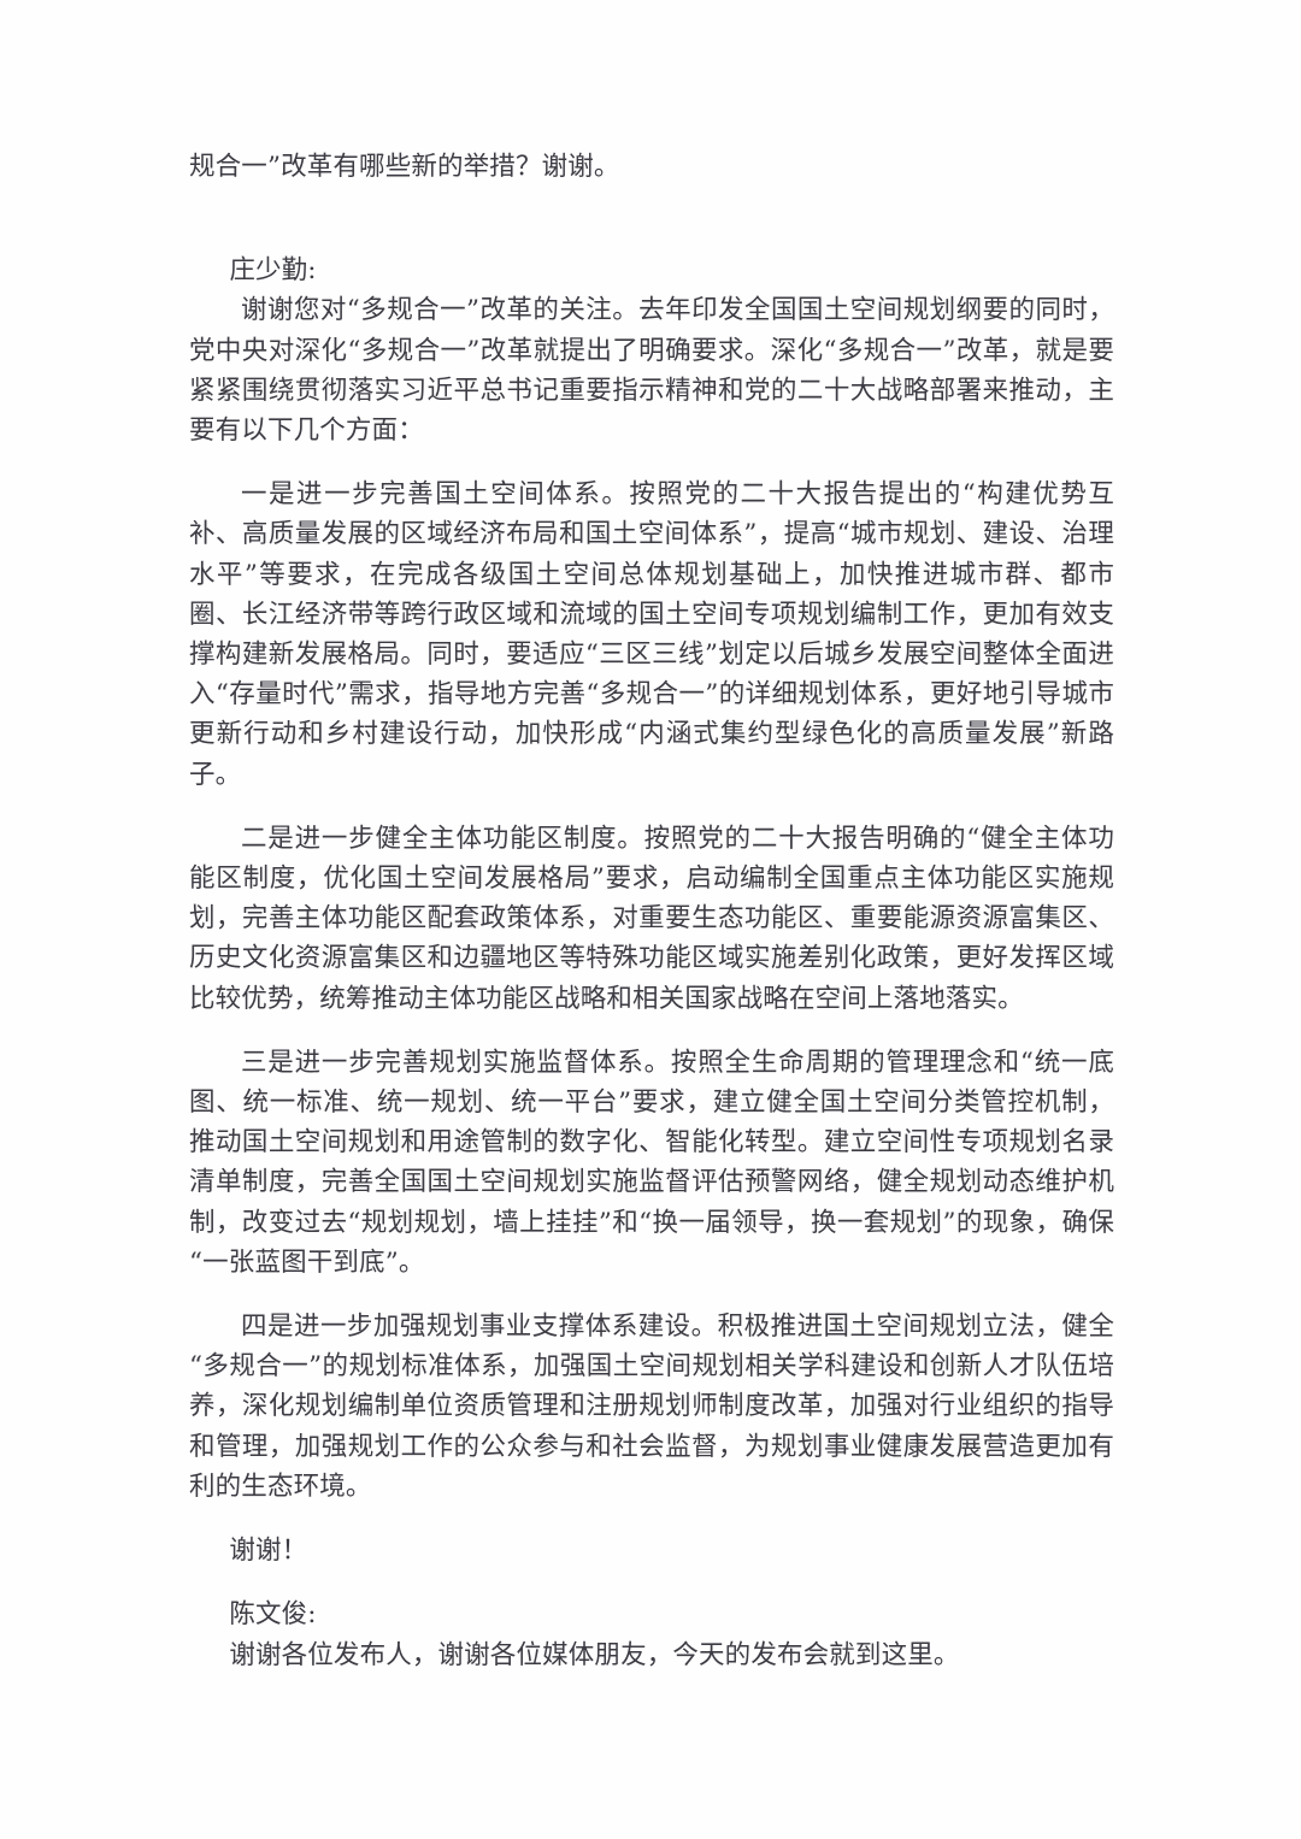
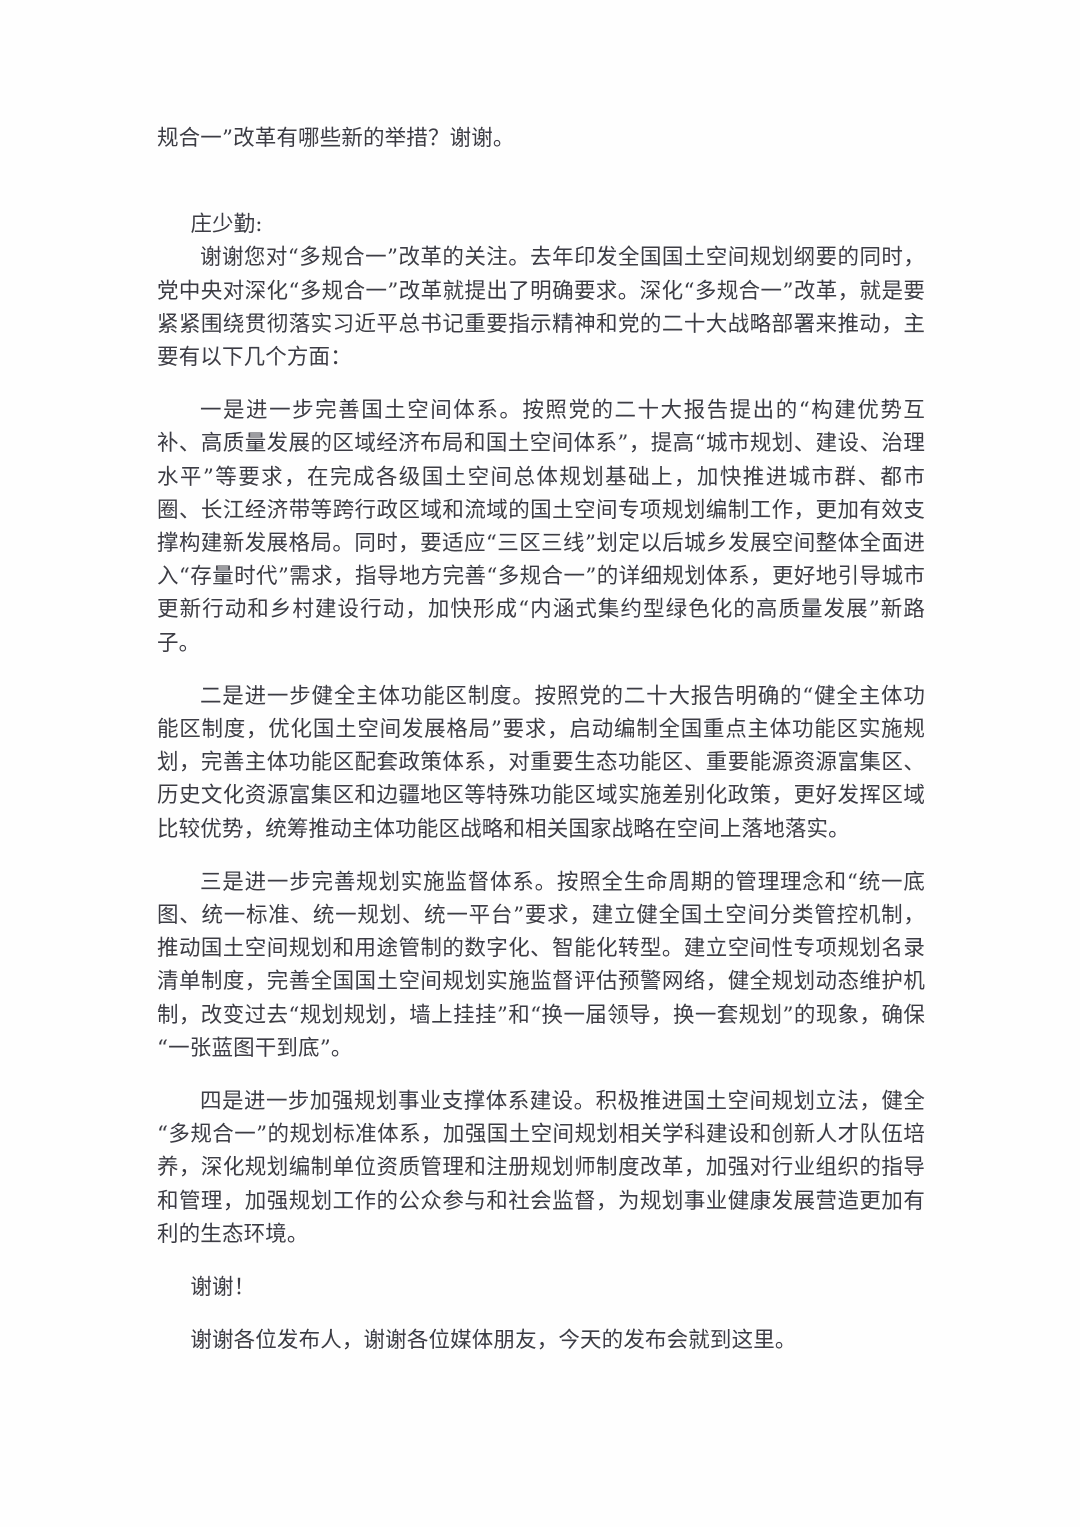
  规合一”改革有哪些新的举措？谢谢。
  庄少勤:
  谢谢您对“多规合一”改革的关注。去年印发全国国土空间规划纲要的同时，党中央对深化“多规合一”改革就提出了明确要求。深化“多规合一”改革，就是要紧紧围绕贯彻落实习近平总书记重要指示精神和党的二十大战略部署来推动，主要有以下几个方面：
  一是进一步完善国土空间体系。按照党的二十大报告提出的“构建优势互补、高质量发展的区域经济布局和国土空间体系”，提高“城市规划、建设、治理水平”等要求，在完成各级国土空间总体规划基础上，加快推进城市群、都市圈、长江经济带等跨行政区域和流域的国土空间专项规划编制工作，更加有效支撑构建新发展格局。同时，要适应“三区三线”划定以后城乡发展空间整体全面进入“存量时代”需求，指导地方完善“多规合一”的详细规划体系，更好地引导城市更新行动和乡村建设行动，加快形成“内涵式集约型绿色化的高质量发展”新路子。
  二是进一步健全主体功能区制度。按照党的二十大报告明确的“健全主体功能区制度，优化国土空间发展格局”要求，启动编制全国重点主体功能区实施规划，完善主体功能区配套政策体系，对重要生态功能区、重要能源资源富集区、历史文化资源富集区和边疆地区等特殊功能区域实施差别化政策，更好发挥区域比较优势，统筹推动主体功能区战略和相关国家战略在空间上落地落实。
  三是进一步完善规划实施监督体系。按照全生命周期的管理理念和“统一底图、统一标准、统一规划、统一平台”要求，建立健全国土空间分类管控机制，推动国土空间规划和用途管制的数字化、智能化转型。建立空间性专项规划名录清单制度，完善全国国土空间规划实施监督评估预警网络，健全规划动态维护机制，改变过去“规划规划，墙上挂挂”和“换一届领导，换一套规划”的现象，确保“一张蓝图干到底”。
  四是进一步加强规划事业支撑体系建设。积极推进国土空间规划立法，健全“多规合一”的规划标准体系，加强国土空间规划相关学科建设和创新人才队伍培养，深化规划编制单位资质管理和注册规划师制度改革，加强对行业组织的指导和管理，加强规划工作的公众参与和社会监督，为规划事业健康发展营造更加有利的生态环境。
  谢谢！
- 陈文俊:
  谢谢各位发布人，谢谢各位媒体朋友，今天的发布会就到这里。
